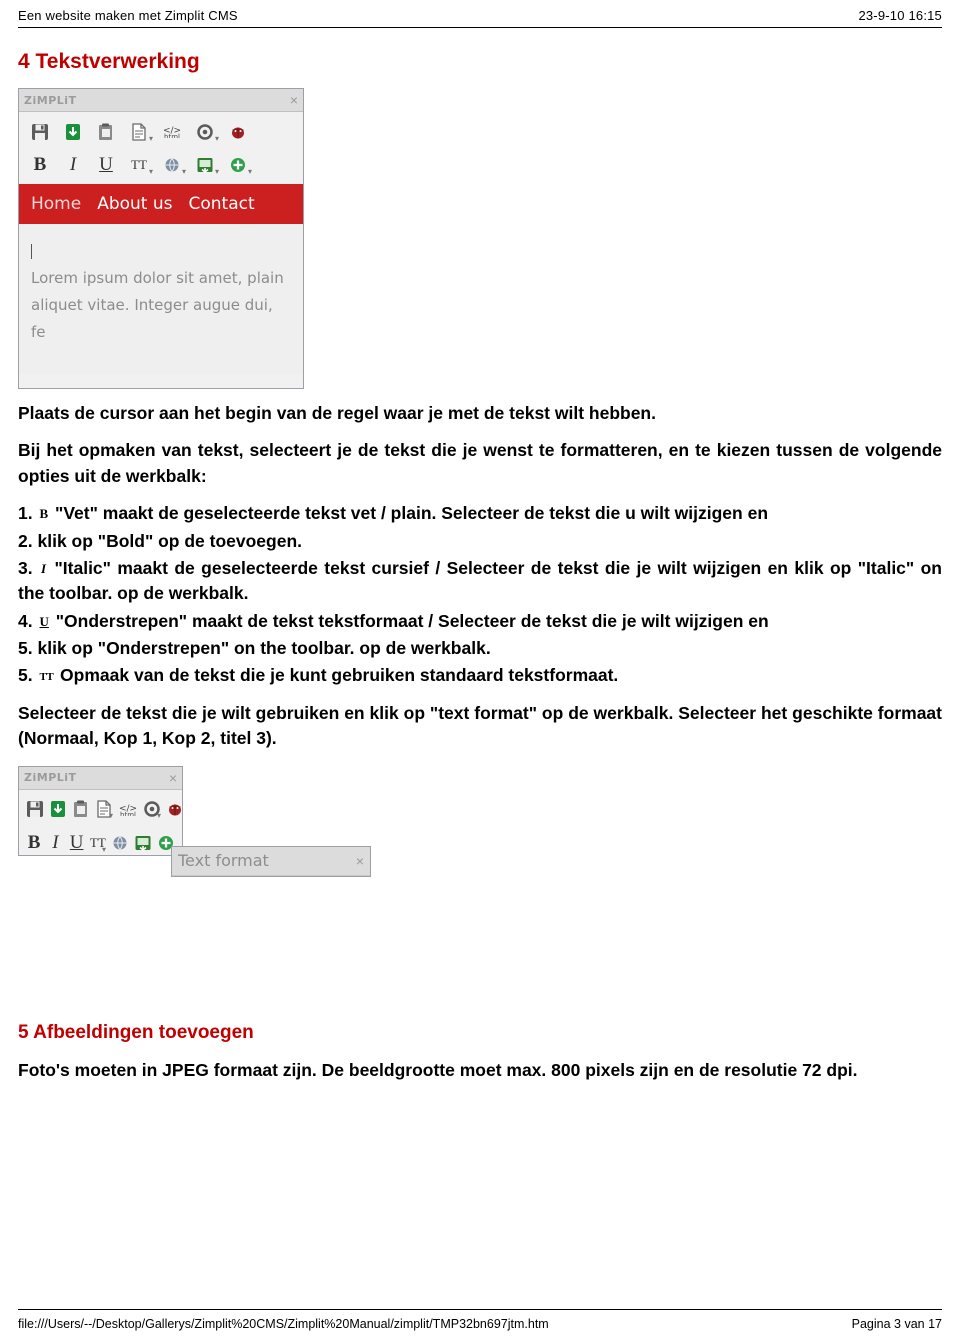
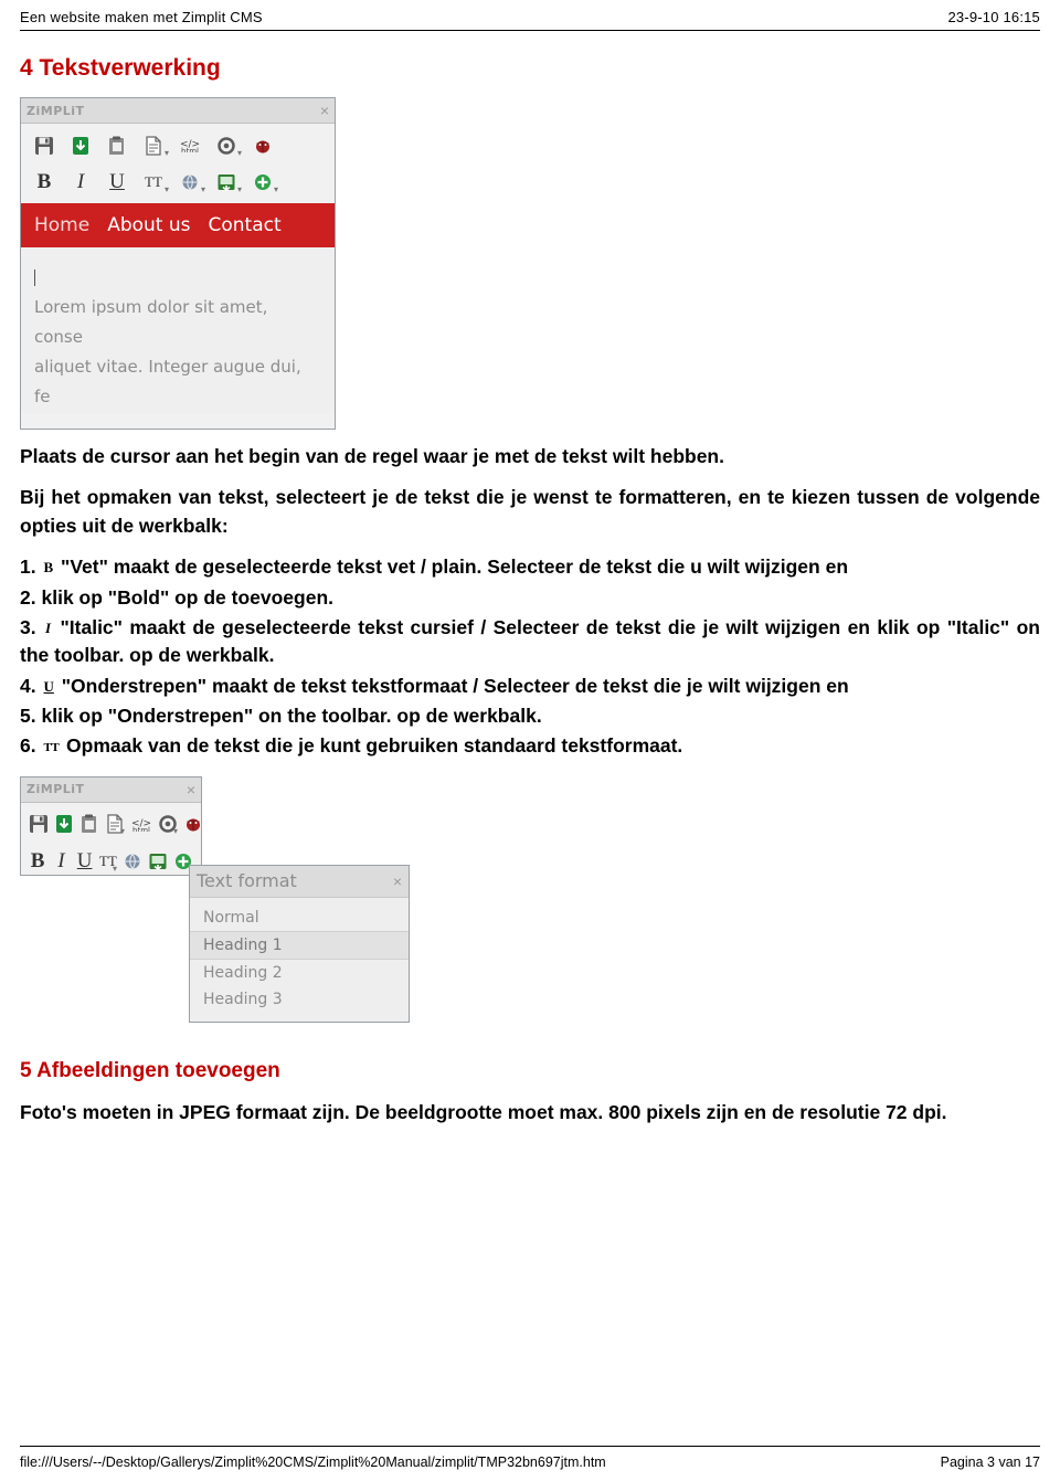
  Een website maken met Zimplit CMS
  23-9-10 16:15
  4 Tekstverwerking
  ZiMPLiT
  ×
  ▾
  </>
  html
  ▾
  B
  I
  U
  TT
  ▾
  ▾
  ▾
  ▾
  Home
  About us
  Contact
- Lorem ipsum dolor sit amet, plain
+ Lorem ipsum dolor sit amet, conse
  aliquet vitae. Integer augue dui, fe
  Plaats de cursor aan het begin van de regel waar je met de tekst wilt hebben.
  Bij het opmaken van tekst, selecteert je de tekst die je wenst te formatteren, en te kiezen tussen de volgende opties uit de werkbalk:
  1. B "Vet" maakt de geselecteerde tekst vet / plain. Selecteer de tekst die u wilt wijzigen en
  2. klik op "Bold" op de toevoegen.
  3. I "Italic" maakt de geselecteerde tekst cursief / Selecteer de tekst die je wilt wijzigen en klik op "Italic" on the toolbar. op de werkbalk.
  4. U "Onderstrepen" maakt de tekst tekstformaat / Selecteer de tekst die je wilt wijzigen en
  5. klik op "Onderstrepen" on the toolbar. op de werkbalk.
- 5. TT Opmaak van de tekst die je kunt gebruiken standaard tekstformaat.
+ 6. TT Opmaak van de tekst die je kunt gebruiken standaard tekstformaat.
- Selecteer de tekst die je wilt gebruiken en klik op "text format" op de werkbalk. Selecteer het geschikte formaat (Normaal, Kop 1, Kop 2, titel 3).
  ZiMPLiT
  ×
  ▾
  </>
  html
  ▾
  B
  I
  U
  TT
  ▾
  Text format
  ×
+ Normal
+ Heading 1
+ Heading 2
+ Heading 3
  5 Afbeeldingen toevoegen
  Foto's moeten in JPEG formaat zijn. De beeldgrootte moet max. 800 pixels zijn en de resolutie 72 dpi.
  file:///Users/--/Desktop/Gallerys/Zimplit%20CMS/Zimplit%20Manual/zimplit/TMP32bn697jtm.htm
  Pagina 3 van 17
